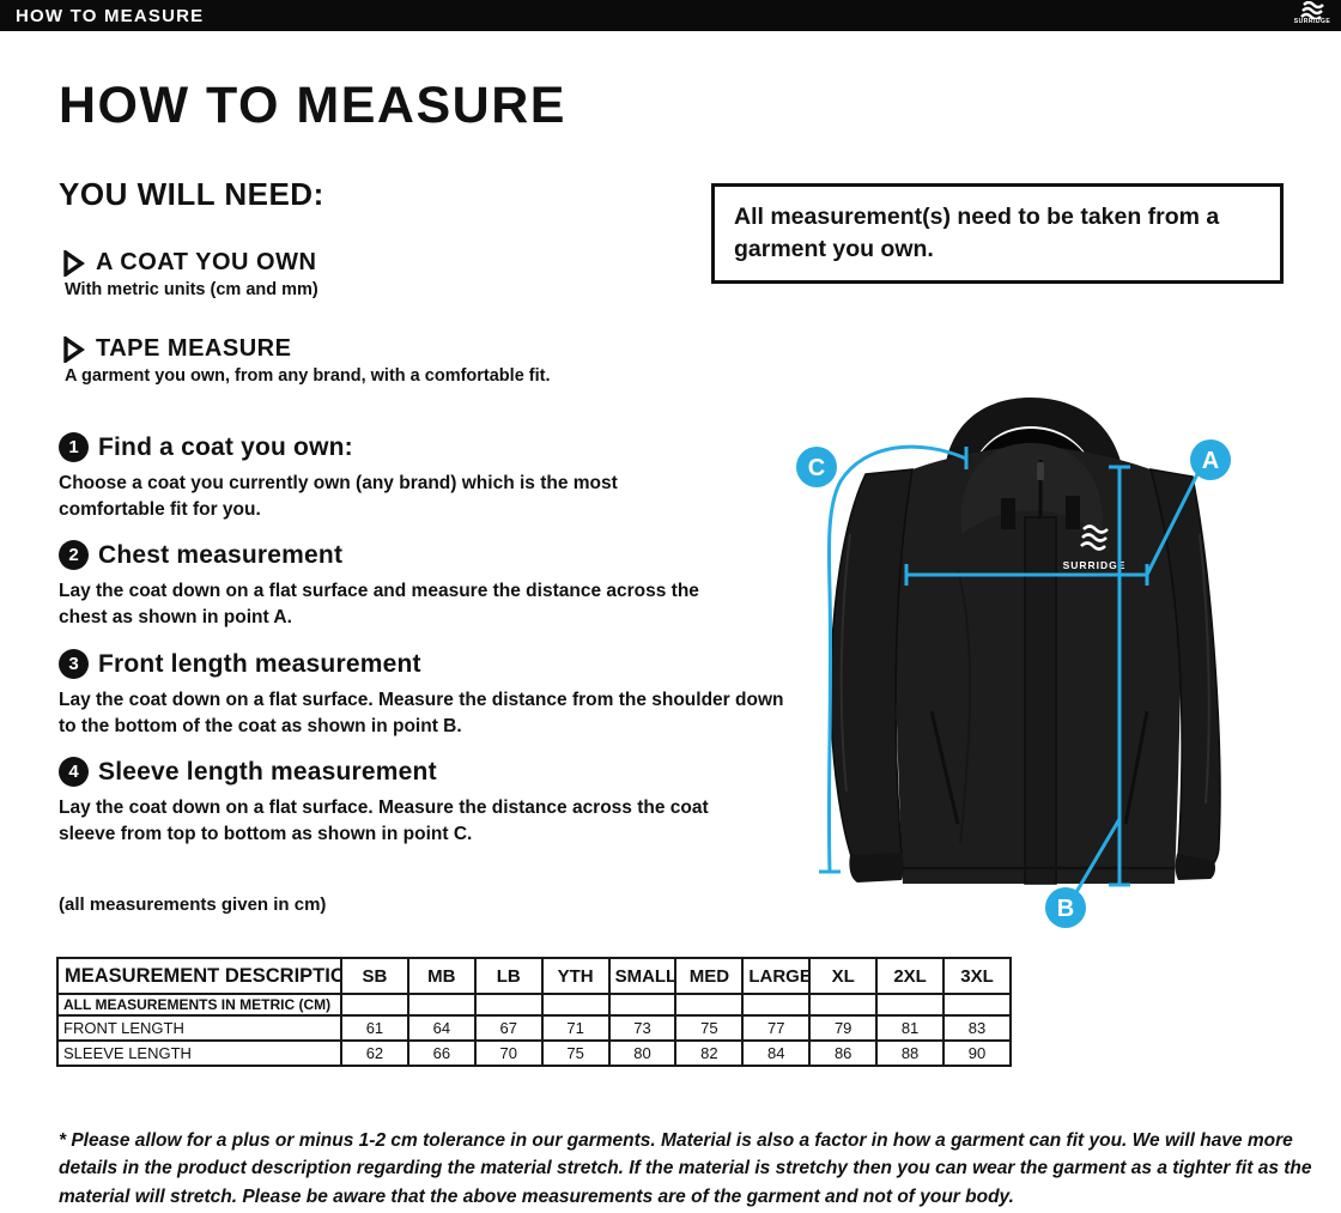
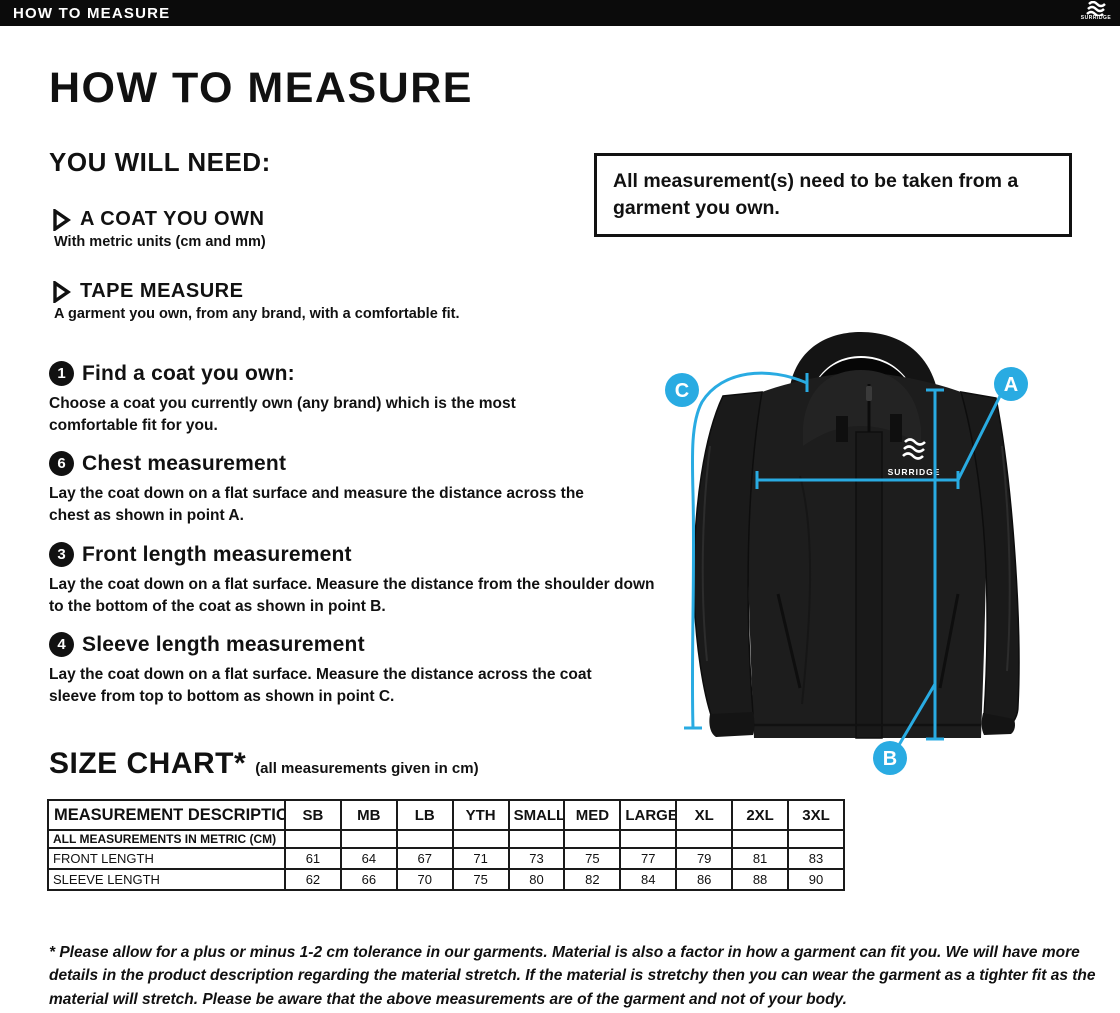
  HOW TO MEASURE
  HOW TO MEASURE
  YOU WILL NEED:
  A COAT YOU OWN
  With metric units (cm and mm)
  TAPE MEASURE
  A garment you own, from any brand, with a comfortable fit.
  All measurement(s) need to be taken from a garment you own.
  1
  Find a coat you own:
  Choose a coat you currently own (any brand) which is the most comfortable fit for you.
- 2
+ 6
  Chest measurement
  Lay the coat down on a flat surface and measure the distance across the chest as shown in point A.
  3
  Front length measurement
  Lay the coat down on a flat surface. Measure the distance from the shoulder down to the bottom of the coat as shown in point B.
  4
  Sleeve length measurement
  Lay the coat down on a flat surface. Measure the distance across the coat sleeve from top to bottom as shown in point C.
  SURRIDGE
  A
  B
  C
+ SIZE CHART*
  (all measurements given in cm)
  MEASUREMENT DESCRIPTIO	SB	MB	LB	YTH	SMALL	MED	LARGE	XL	2XL	3XL
  ALL MEASUREMENTS IN METRIC (CM)
  FRONT LENGTH	61	64	67	71	73	75	77	79	81	83
  SLEEVE LENGTH	62	66	70	75	80	82	84	86	88	90
  * Please allow for a plus or minus 1-2 cm tolerance in our garments. Material is also a factor in how a garment can fit you. We will have more details in the product description regarding the material stretch. If the material is stretchy then you can wear the garment as a tighter fit as the material will stretch. Please be aware that the above measurements are of the garment and not of your body.
